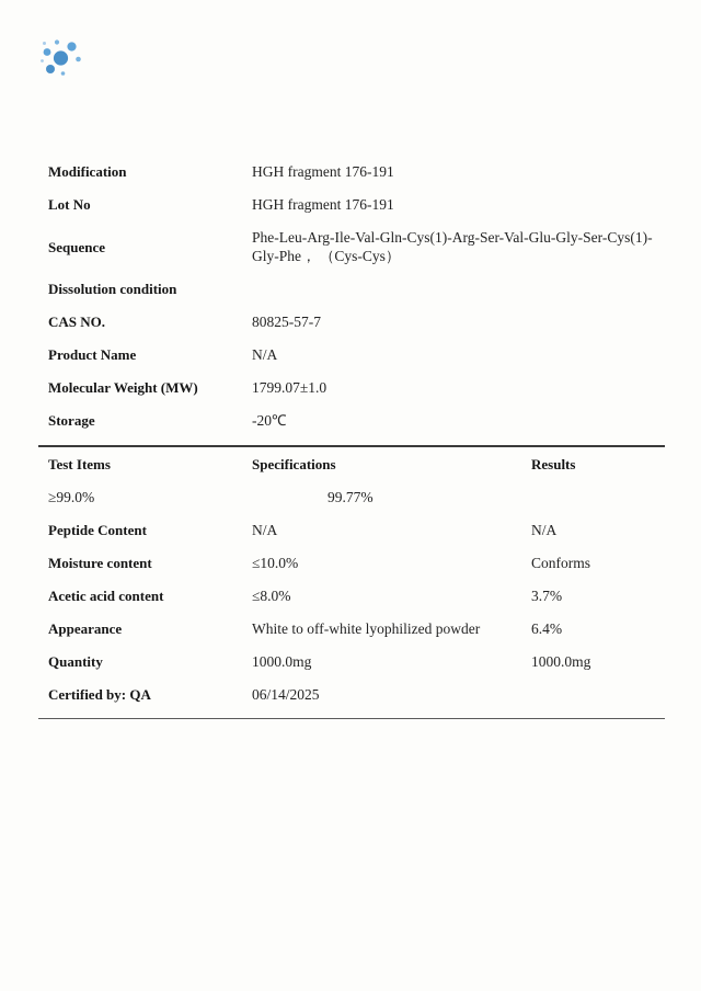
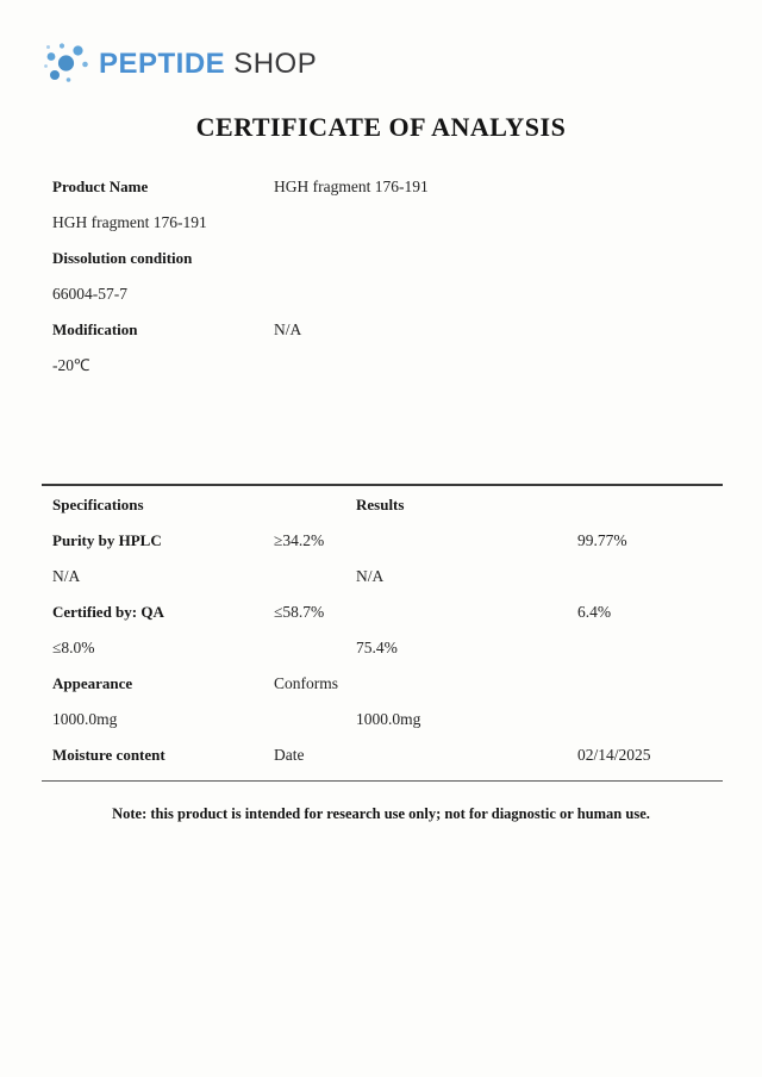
+ PEPTIDE
+ SHOP
+ CERTIFICATE OF ANALYSIS
- Modification
+ Product Name
  HGH fragment 176-191
- Lot No
  HGH fragment 176-191
- Sequence
- Phe-Leu-Arg-Ile-Val-Gln-Cys(1)-Arg-Ser-Val-Glu-Gly-Ser-Cys(1)-Gly-Phe， （Cys-Cys）
  Dissolution condition
- CAS NO.
- 80825-57-7
+ 66004-57-7
- Product Name
+ Modification
  N/A
- Molecular Weight (MW)
- 1799.07±1.0
- Storage
  -20℃
- Test Items
  Specifications
  Results
+ Purity by HPLC
- ≥99.0%
+ ≥34.2%
  99.77%
- Peptide Content
  N/A
  N/A
- Moisture content
+ Certified by: QA
- ≤10.0%
+ ≤58.7%
- Conforms
+ 6.4%
- Acetic acid content
  ≤8.0%
- 3.7%
+ 75.4%
  Appearance
- White to off-white lyophilized powder
- 6.4%
+ Conforms
- Quantity
  1000.0mg
  1000.0mg
- Certified by: QA
+ Moisture content
+ Date
- 06/14/2025
+ 02/14/2025
+ Note: this product is intended for research use only; not for diagnostic or human use.
